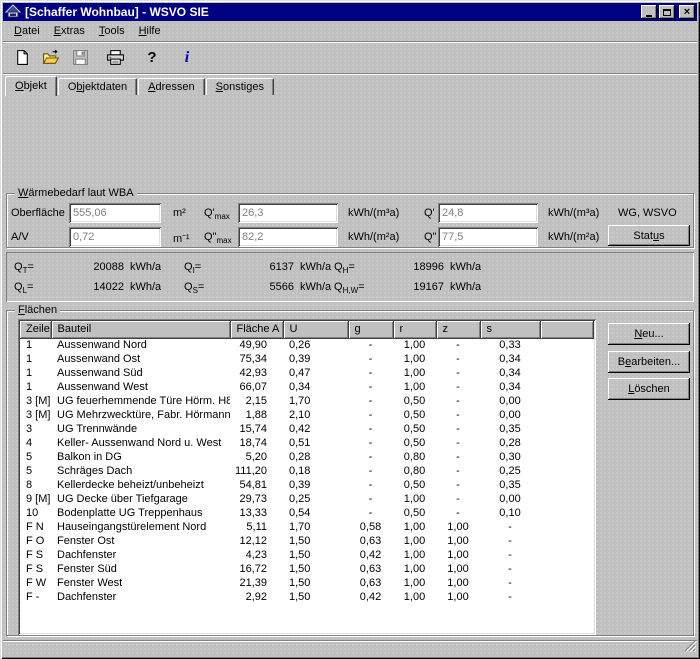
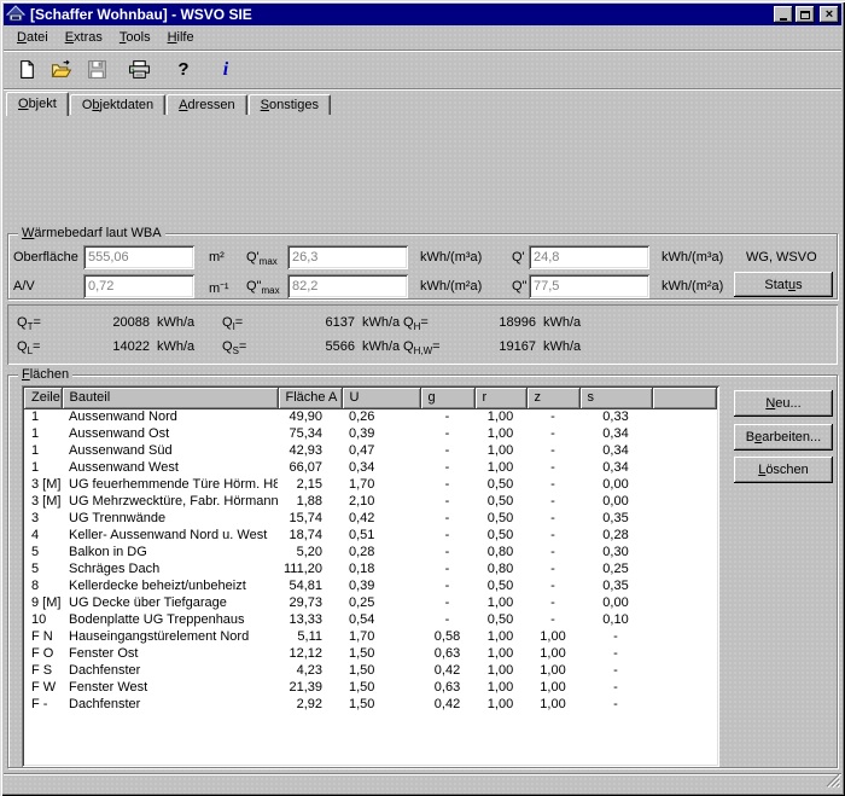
  [Schaffer Wohnbau] - WSVO SIE
  ×
  Datei
  Extras
  Tools
  Hilfe
  ?
  i
  Objekt
  Objektdaten
  Adressen
  Sonstiges
  Wärmebedarf laut WBA
  Oberfläche
  555,06
  m²
  Q'max
  26,3
  kWh/(m³a)
  Q'
  24,8
  kWh/(m³a)
  WG, WSVO
  A/V
  0,72
  m⁻¹
  Q"max
  82,2
  kWh/(m²a)
  Q"
  77,5
  kWh/(m²a)
  Stat
  u
  s
  QT=
  20088
  kWh/a
  QI=
  6137
  kWh/a
  QH=
  18996
  kWh/a
  QL=
  14022
  kWh/a
  QS=
  5566
  kWh/a
  QH,W=
  19167
  kWh/a
  Flächen
  Zeile	Bauteil	Fläche A	U	g	r	z	s
  1	Aussenwand Nord	49,90	0,26	-	1,00	-	0,33
  1	Aussenwand Ost	75,34	0,39	-	1,00	-	0,34
  1	Aussenwand Süd	42,93	0,47	-	1,00	-	0,34
  1	Aussenwand West	66,07	0,34	-	1,00	-	0,34
  3 [M]	UG feuerhemmende Türe Hörm. H8	2,15	1,70	-	0,50	-	0,00
  3 [M]	UG Mehrzwecktüre, Fabr. Hörmann	1,88	2,10	-	0,50	-	0,00
  3	UG Trennwände	15,74	0,42	-	0,50	-	0,35
  4	Keller- Aussenwand Nord u. West	18,74	0,51	-	0,50	-	0,28
  5	Balkon in DG	5,20	0,28	-	0,80	-	0,30
  5	Schräges Dach	111,20	0,18	-	0,80	-	0,25
  8	Kellerdecke beheizt/unbeheizt	54,81	0,39	-	0,50	-	0,35
  9 [M]	UG Decke über Tiefgarage	29,73	0,25	-	1,00	-	0,00
  10	Bodenplatte UG Treppenhaus	13,33	0,54	-	0,50	-	0,10
  F N	Hauseingangstürelement Nord	5,11	1,70	0,58	1,00	1,00	-
  F O	Fenster Ost	12,12	1,50	0,63	1,00	1,00	-
  F S	Dachfenster	4,23	1,50	0,42	1,00	1,00	-
- F S	Fenster Süd	16,72	1,50	0,63	1,00	1,00	-
  F W	Fenster West	21,39	1,50	0,63	1,00	1,00	-
  F -	Dachfenster	2,92	1,50	0,42	1,00	1,00	-
  N
  eu...
  B
  e
  arbeiten...
  L
  öschen
